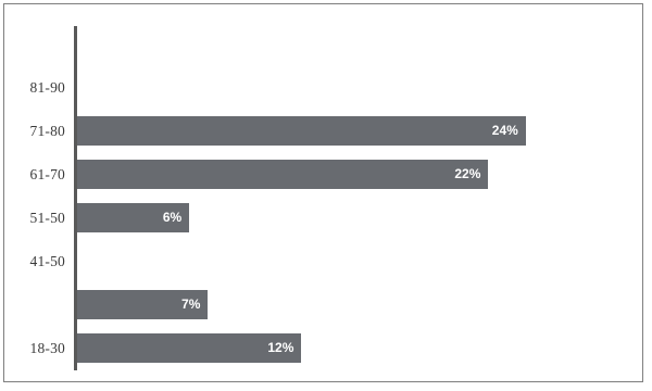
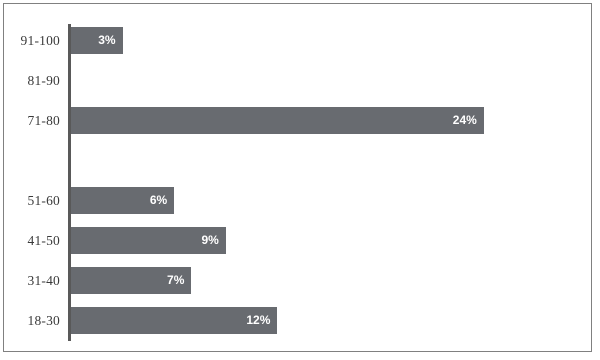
+ 91-100
+ 3%
  81-90
  71-80
  24%
- 61-70
- 22%
- 51-50
+ 51-60
  6%
  41-50
+ 9%
+ 31-40
  7%
  18-30
  12%
